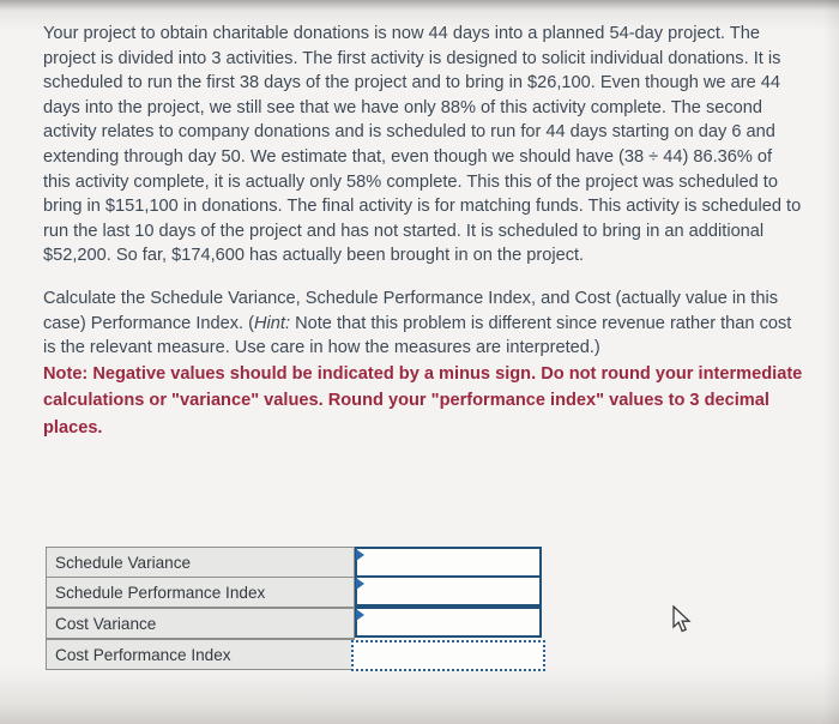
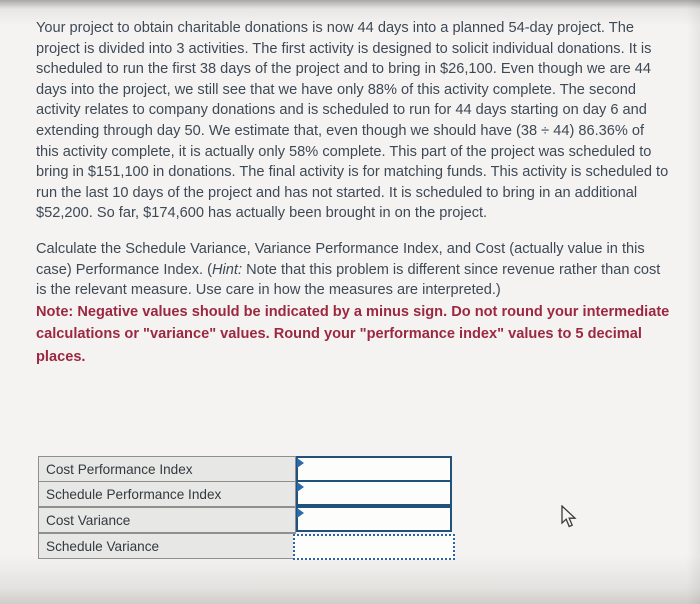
- Your project to obtain charitable donations is now 44 days into a planned 54-day project. The project is divided into 3 activities. The first activity is designed to solicit individual donations. It is scheduled to run the first 38 days of the project and to bring in $26,100. Even though we are 44 days into the project, we still see that we have only 88% of this activity complete. The second activity relates to company donations and is scheduled to run for 44 days starting on day 6 and extending through day 50. We estimate that, even though we should have (38 ÷ 44) 86.36% of this activity complete, it is actually only 58% complete. This this of the project was scheduled to bring in $151,100 in donations. The final activity is for matching funds. This activity is scheduled to run the last 10 days of the project and has not started. It is scheduled to bring in an additional $52,200. So far, $174,600 has actually been brought in on the project.
+ Your project to obtain charitable donations is now 44 days into a planned 54-day project. The project is divided into 3 activities. The first activity is designed to solicit individual donations. It is scheduled to run the first 38 days of the project and to bring in $26,100. Even though we are 44 days into the project, we still see that we have only 88% of this activity complete. The second activity relates to company donations and is scheduled to run for 44 days starting on day 6 and extending through day 50. We estimate that, even though we should have (38 ÷ 44) 86.36% of this activity complete, it is actually only 58% complete. This part of the project was scheduled to bring in $151,100 in donations. The final activity is for matching funds. This activity is scheduled to run the last 10 days of the project and has not started. It is scheduled to bring in an additional $52,200. So far, $174,600 has actually been brought in on the project.
- Calculate the Schedule Variance, Schedule Performance Index, and Cost (actually value in this case) Performance Index. (Hint: Note that this problem is different since revenue rather than cost is the relevant measure. Use care in how the measures are interpreted.)
+ Calculate the Schedule Variance, Variance Performance Index, and Cost (actually value in this case) Performance Index. (Hint: Note that this problem is different since revenue rather than cost is the relevant measure. Use care in how the measures are interpreted.)
- Note: Negative values should be indicated by a minus sign. Do not round your intermediate calculations or "variance" values. Round your "performance index" values to 3 decimal places.
+ Note: Negative values should be indicated by a minus sign. Do not round your intermediate calculations or "variance" values. Round your "performance index" values to 5 decimal places.
- Schedule Variance
+ Cost Performance Index
  Schedule Performance Index
  Cost Variance
- Cost Performance Index
+ Schedule Variance
